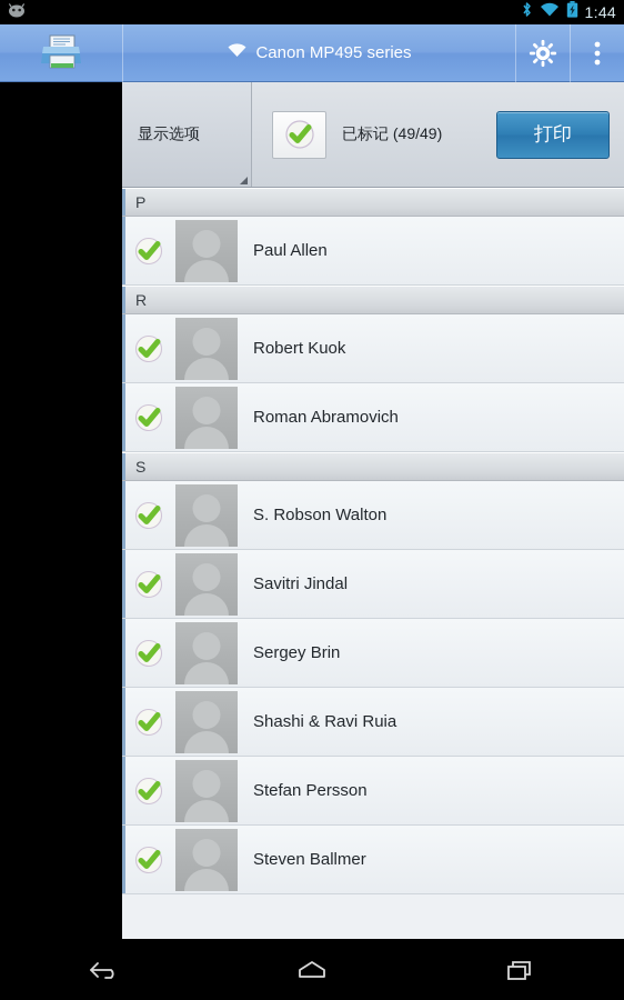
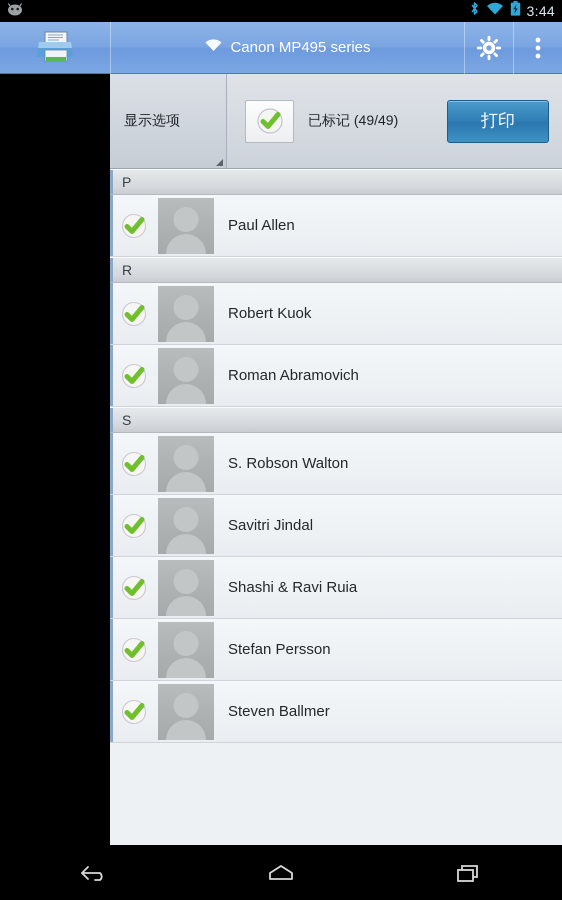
- 1:44
+ 3:44
  Canon MP495 series
  显示选项
  已标记 (49/49)
  打印
  P
  Paul Allen
  R
  Robert Kuok
  Roman Abramovich
  S
  S. Robson Walton
  Savitri Jindal
- Sergey Brin
  Shashi & Ravi Ruia
  Stefan Persson
  Steven Ballmer
